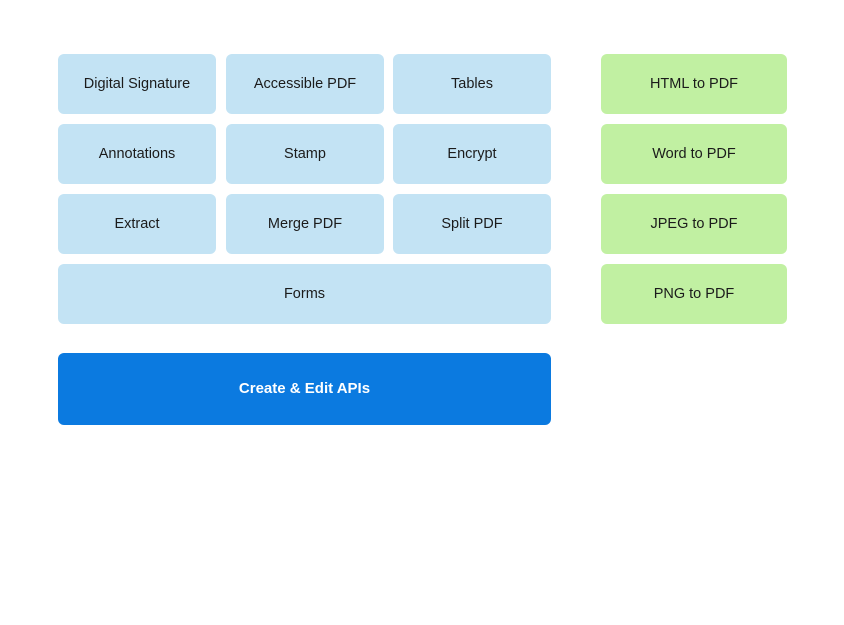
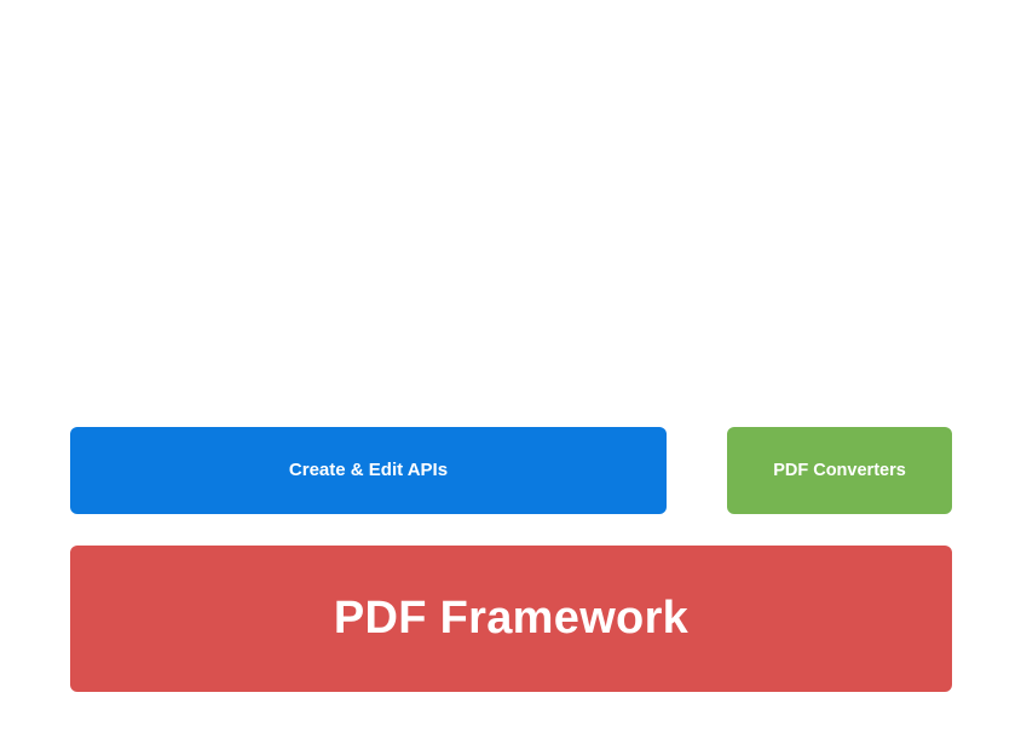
- Digital Signature
- Accessible PDF
- Tables
- HTML to PDF
- Annotations
- Stamp
- Encrypt
- Word to PDF
- Extract
- Merge PDF
- Split PDF
- JPEG to PDF
- Forms
- PNG to PDF
  Create & Edit APIs
+ PDF Converters
+ PDF Framework
